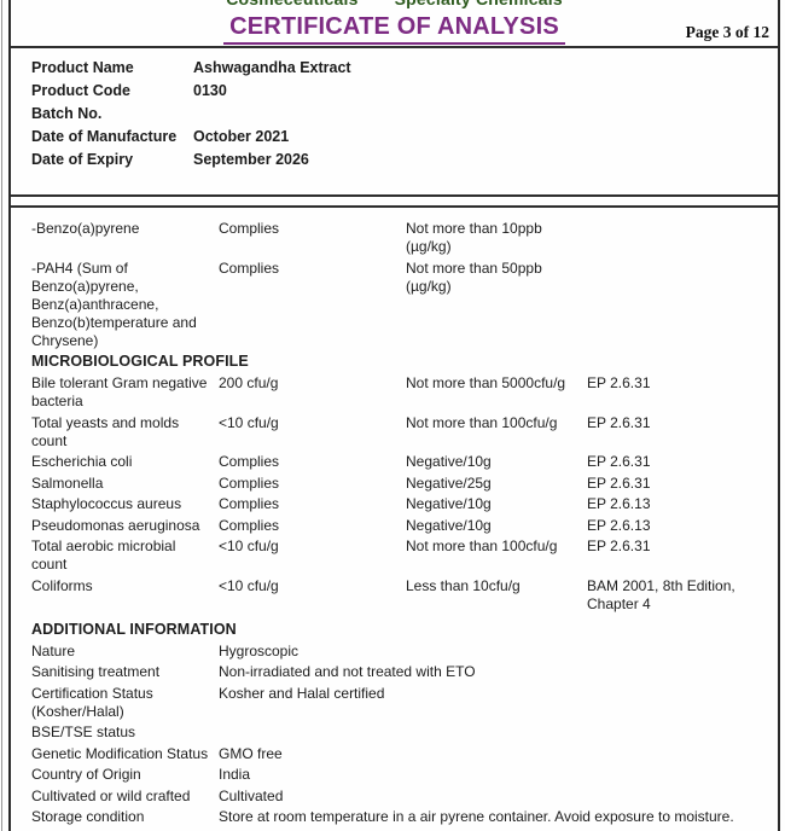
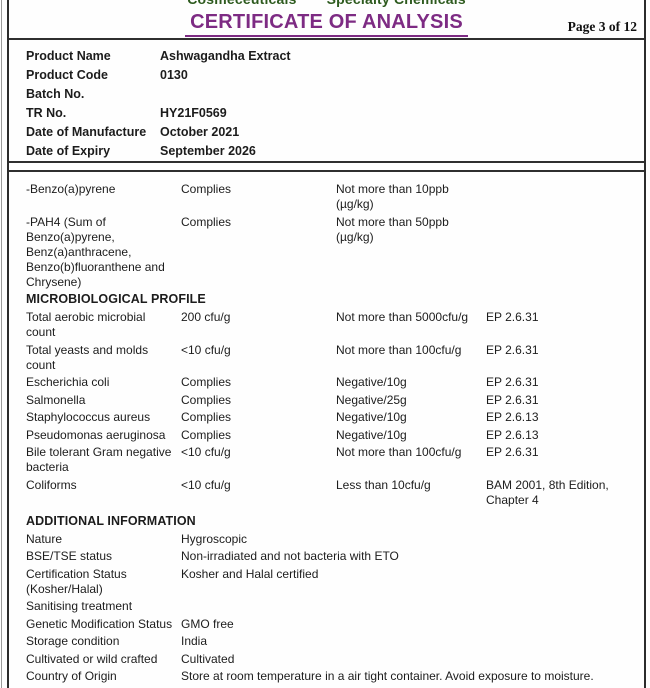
  CERTIFICATE OF ANALYSIS
  Page 3 of 12
  Product Name
  Ashwagandha Extract
  Product Code
  0130
  Batch No.
+ TR No.
+ HY21F0569
  Date of Manufacture
  October 2021
  Date of Expiry
  September 2026
  -Benzo(a)pyrene
  Complies
  Not more than 10ppb (µg/kg)
- -PAH4 (Sum of Benzo(a)pyrene, Benz(a)anthracene, Benzo(b)temperature and Chrysene)
+ -PAH4 (Sum of Benzo(a)pyrene, Benz(a)anthracene, Benzo(b)fluoranthene and Chrysene)
  Complies
  Not more than 50ppb (µg/kg)
  MICROBIOLOGICAL PROFILE
- Bile tolerant Gram negative bacteria
+ Total aerobic microbial count
  200 cfu/g
  Not more than 5000cfu/g
  EP 2.6.31
  Total yeasts and molds count
  <10 cfu/g
  Not more than 100cfu/g
  EP 2.6.31
  Escherichia coli
  Complies
  Negative/10g
  EP 2.6.31
  Salmonella
  Complies
  Negative/25g
  EP 2.6.31
  Staphylococcus aureus
  Complies
  Negative/10g
  EP 2.6.13
  Pseudomonas aeruginosa
  Complies
  Negative/10g
  EP 2.6.13
- Total aerobic microbial count
+ Bile tolerant Gram negative bacteria
  <10 cfu/g
  Not more than 100cfu/g
  EP 2.6.31
  Coliforms
  <10 cfu/g
  Less than 10cfu/g
  BAM 2001, 8th Edition, Chapter 4
  ADDITIONAL INFORMATION
  Nature
  Hygroscopic
- Sanitising treatment
+ BSE/TSE status
- Non-irradiated and not treated with ETO
+ Non-irradiated and not bacteria with ETO
  Certification Status (Kosher/Halal)
  Kosher and Halal certified
- BSE/TSE status
+ Sanitising treatment
  Genetic Modification Status
  GMO free
- Country of Origin
+ Storage condition
  India
  Cultivated or wild crafted
  Cultivated
- Storage condition
+ Country of Origin
- Store at room temperature in a air pyrene container. Avoid exposure to moisture.
+ Store at room temperature in a air tight container. Avoid exposure to moisture.
